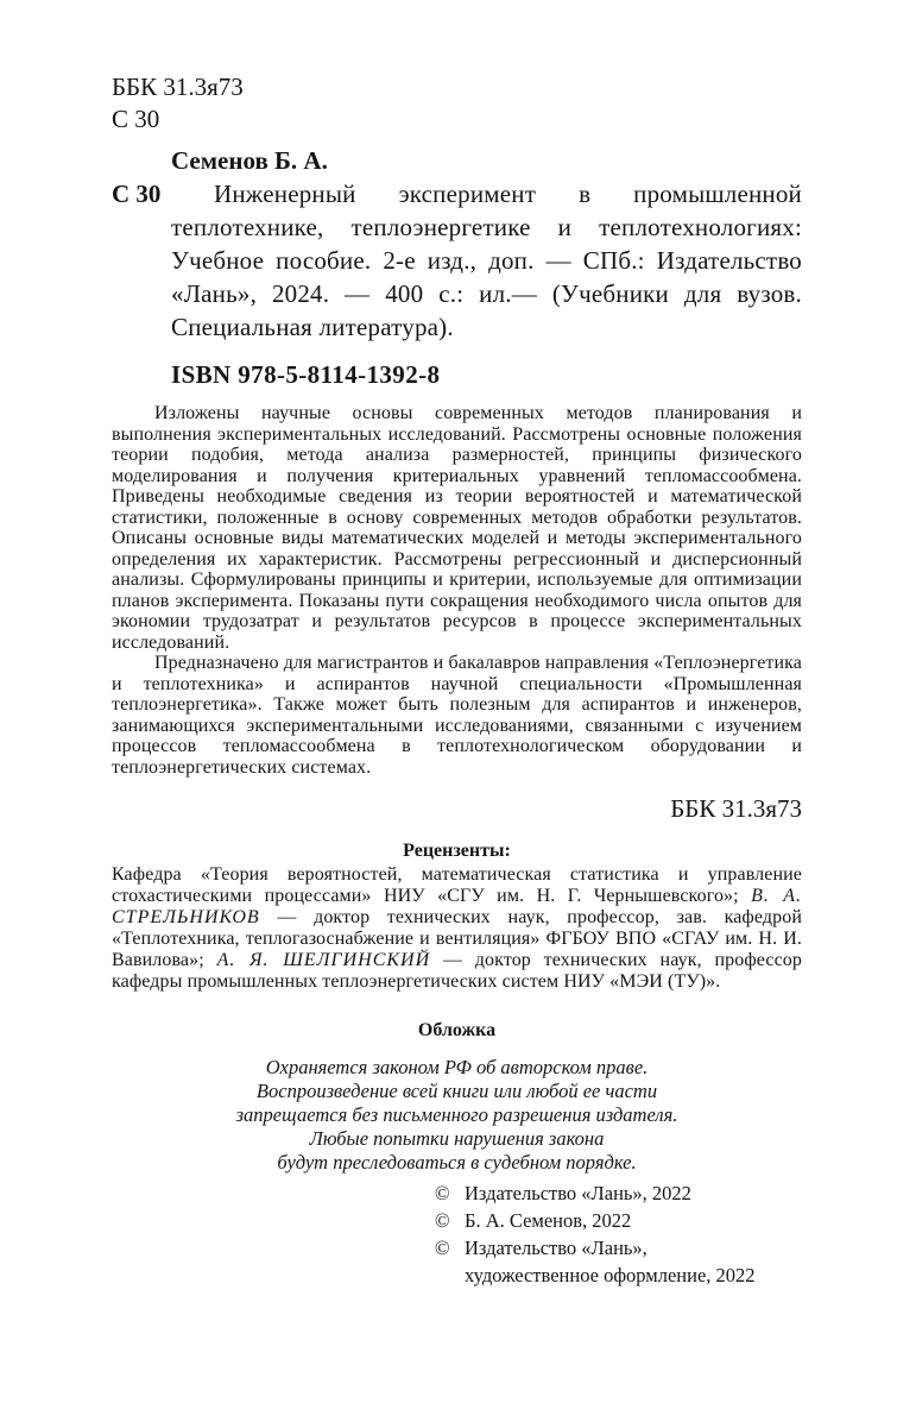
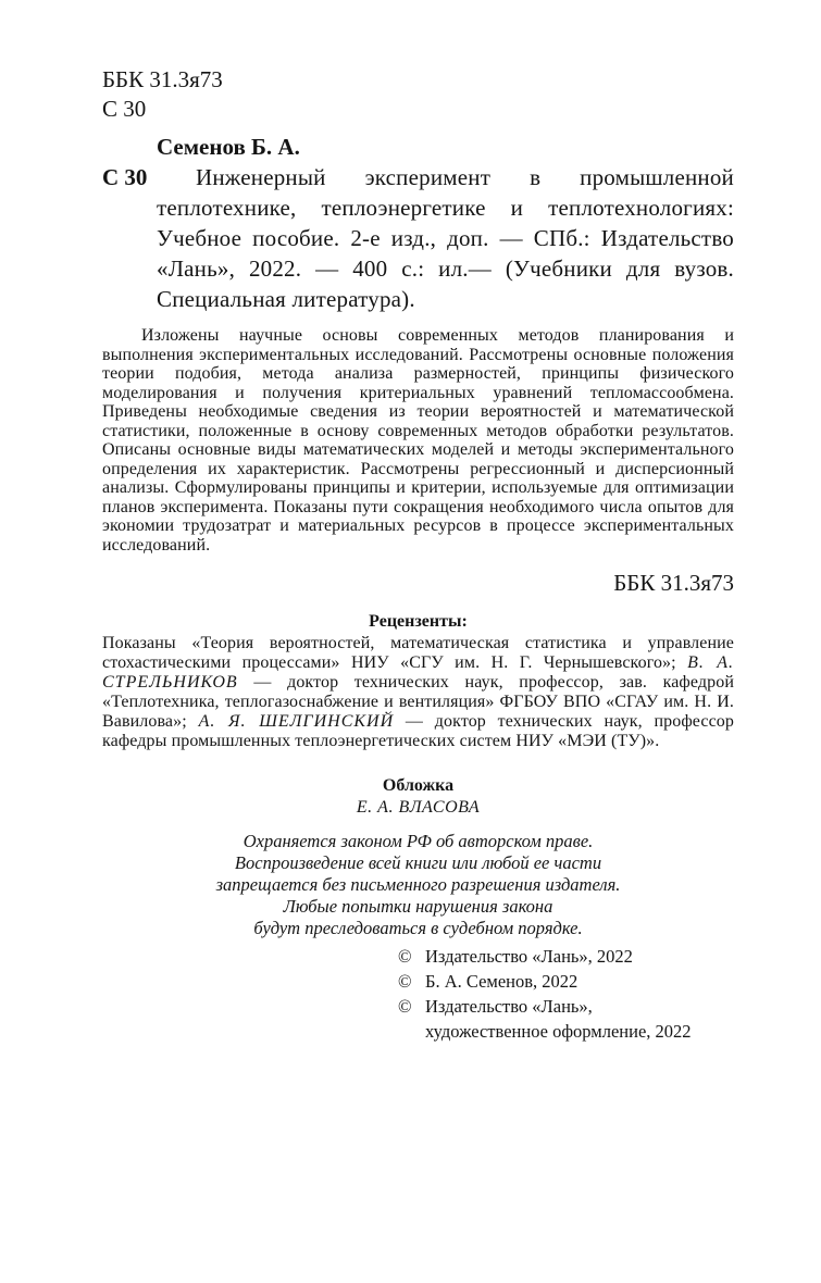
  ББК 31.3я73
  С 30
  Семенов Б. А.
  С 30
- Инженерный эксперимент в промышленной теплотехнике, теплоэнергетике и теплотехнологиях: Учебное пособие. 2-е изд., доп. — СПб.: Издательство «Лань», 2024. — 400 с.: ил.— (Учебники для вузов. Специальная литература).
+ Инженерный эксперимент в промышленной теплотехнике, теплоэнергетике и теплотехнологиях: Учебное пособие. 2-е изд., доп. — СПб.: Издательство «Лань», 2022. — 400 с.: ил.— (Учебники для вузов. Специальная литература).
- ISBN 978-5-8114-1392-8
- Изложены научные основы современных методов планирования и выполнения экспериментальных исследований. Рассмотрены основные положения теории подобия, метода анализа размерностей, принципы физического моделирования и получения критериальных уравнений тепломассообмена. Приведены необходимые сведения из теории вероятностей и математической статистики, положенные в основу современных методов обработки результатов. Описаны основные виды математических моделей и методы экспериментального определения их характеристик. Рассмотрены регрессионный и дисперсионный анализы. Сформулированы принципы и критерии, используемые для оптимизации планов эксперимента. Показаны пути сокращения необходимого числа опытов для экономии трудозатрат и результатов ресурсов в процессе экспериментальных исследований.
+ Изложены научные основы современных методов планирования и выполнения экспериментальных исследований. Рассмотрены основные положения теории подобия, метода анализа размерностей, принципы физического моделирования и получения критериальных уравнений тепломассообмена. Приведены необходимые сведения из теории вероятностей и математической статистики, положенные в основу современных методов обработки результатов. Описаны основные виды математических моделей и методы экспериментального определения их характеристик. Рассмотрены регрессионный и дисперсионный анализы. Сформулированы принципы и критерии, используемые для оптимизации планов эксперимента. Показаны пути сокращения необходимого числа опытов для экономии трудозатрат и материальных ресурсов в процессе экспериментальных исследований.
- Предназначено для магистрантов и бакалавров направления «Теплоэнергетика и теплотехника» и аспирантов научной специальности «Промышленная теплоэнергетика». Также может быть полезным для аспирантов и инженеров, занимающихся экспериментальными исследованиями, связанными с изучением процессов тепломассообмена в теплотехнологическом оборудовании и теплоэнергетических системах.
  ББК 31.3я73
  Рецензенты:
- Кафедра «Теория вероятностей, математическая статистика и управление стохастическими процессами» НИУ «СГУ им. Н. Г. Чернышевского»; В. А. СТРЕЛЬНИКОВ — доктор технических наук, профессор, зав. кафедрой «Теплотехника, теплогазоснабжение и вентиляция» ФГБОУ ВПО «СГАУ им. Н. И. Вавилова»; А. Я. ШЕЛГИНСКИЙ — доктор технических наук, профессор кафедры промышленных теплоэнергетических систем НИУ «МЭИ (ТУ)».
+ Показаны «Теория вероятностей, математическая статистика и управление стохастическими процессами» НИУ «СГУ им. Н. Г. Чернышевского»; В. А. СТРЕЛЬНИКОВ — доктор технических наук, профессор, зав. кафедрой «Теплотехника, теплогазоснабжение и вентиляция» ФГБОУ ВПО «СГАУ им. Н. И. Вавилова»; А. Я. ШЕЛГИНСКИЙ — доктор технических наук, профессор кафедры промышленных теплоэнергетических систем НИУ «МЭИ (ТУ)».
  Обложка
+ Е. А. ВЛАСОВА
  Охраняется законом РФ об авторском праве.
  Воспроизведение всей книги или любой ее части
  запрещается без письменного разрешения издателя.
  Любые попытки нарушения закона
  будут преследоваться в судебном порядке.
  ©
  Издательство «Лань», 2022
  ©
  Б. А. Семенов, 2022
  ©
  Издательство «Лань»,
  художественное оформление, 2022
